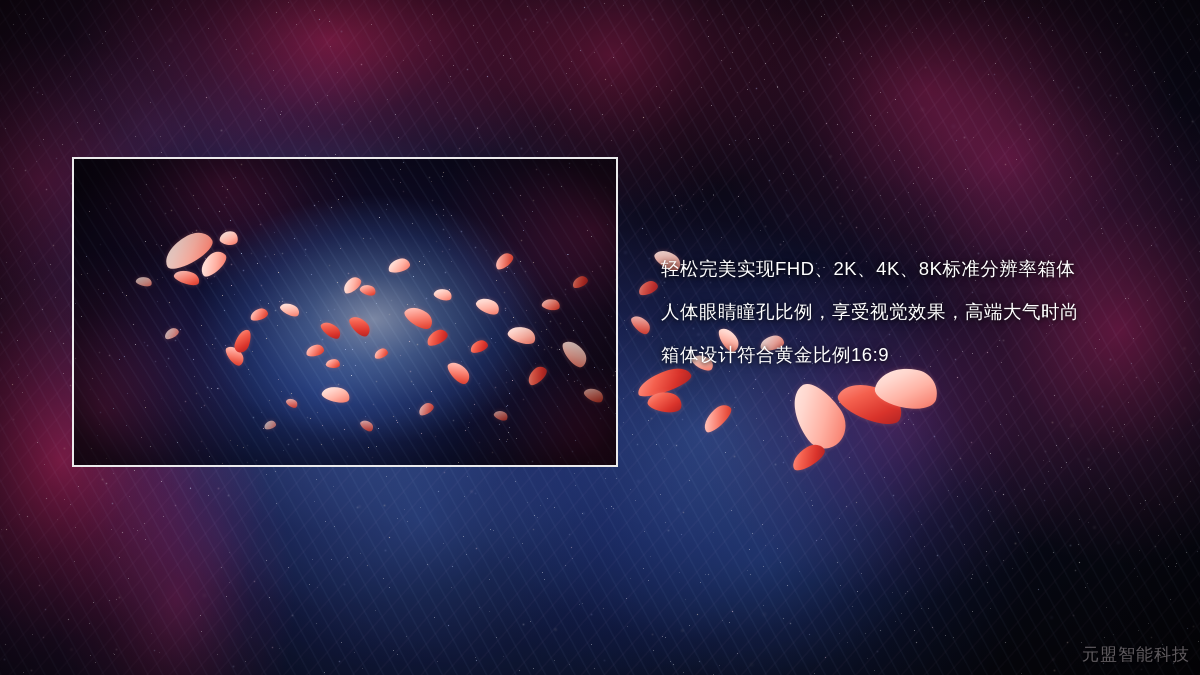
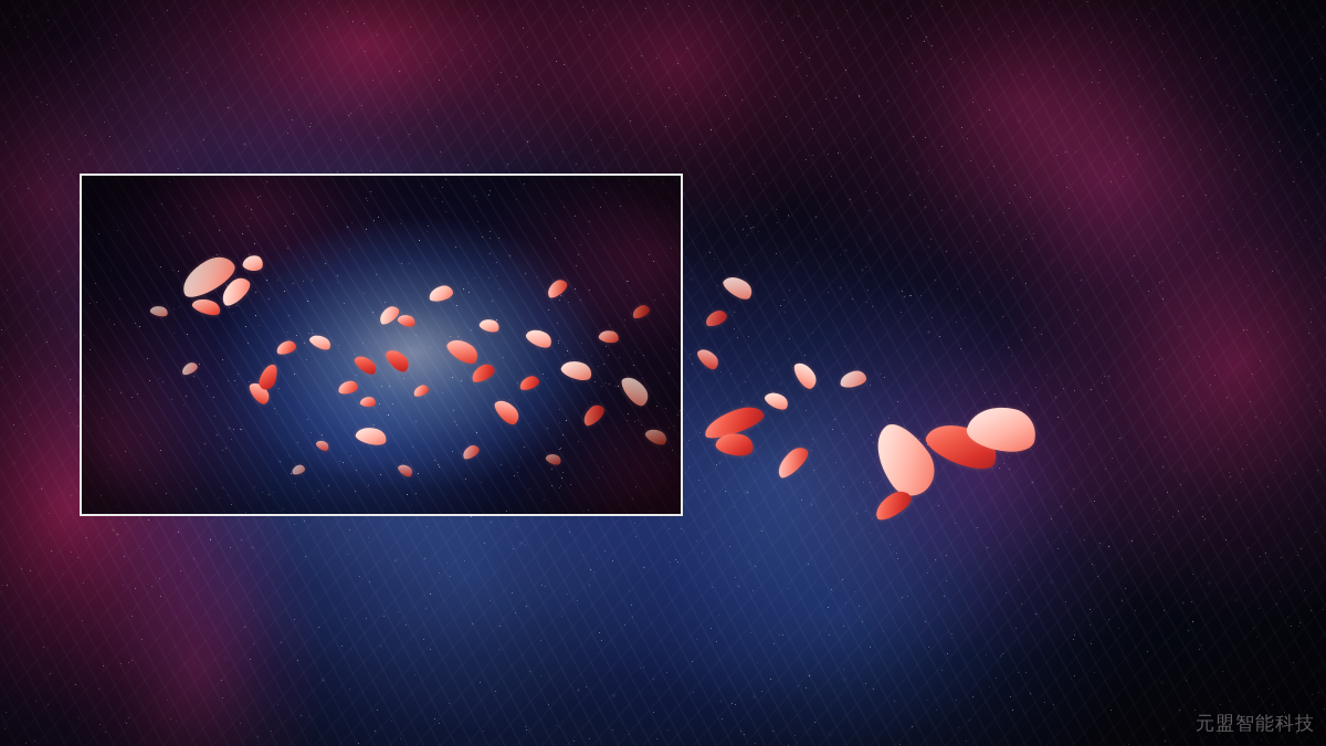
- 轻松完美实现FHD、2K、4K、8K标准分辨率箱体
- 人体眼睛瞳孔比例，享受视觉效果，高端大气时尚
- 箱体设计符合黄金比例16:9
  元盟智能科技
